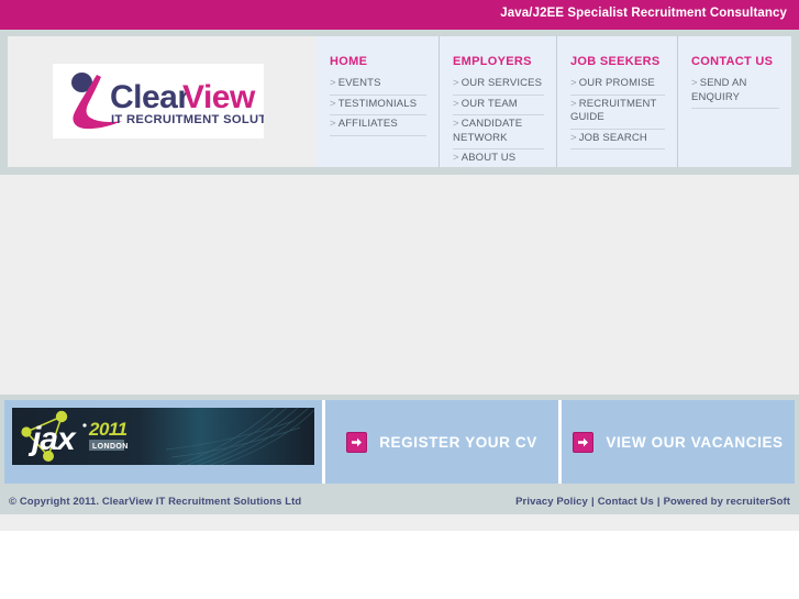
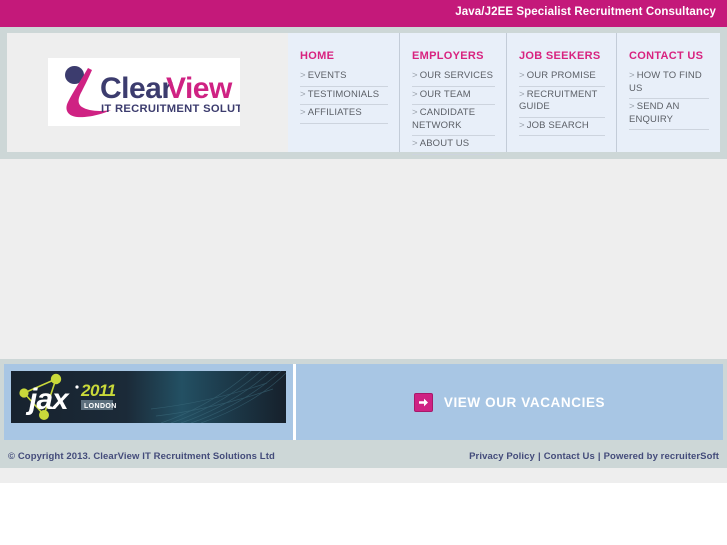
  Java/J2EE Specialist Recruitment Consultancy
  Clear
  View
  IT RECRUITMENT SOLUT
  HOME
  > EVENTS
  > TESTIMONIALS
  > AFFILIATES
  EMPLOYERS
  > OUR SERVICES
  > OUR TEAM
  > CANDIDATE NETWORK
  > ABOUT US
  JOB SEEKERS
  > OUR PROMISE
  > RECRUITMENT GUIDE
  > JOB SEARCH
  CONTACT US
+ > HOW TO FIND US
  > SEND AN ENQUIRY
  jax
  2011
- REGISTER YOUR CV
  VIEW OUR VACANCIES
- © Copyright 2011. ClearView IT Recruitment Solutions Ltd
+ © Copyright 2013. ClearView IT Recruitment Solutions Ltd
  Privacy Policy | Contact Us | Powered by recruiterSoft
